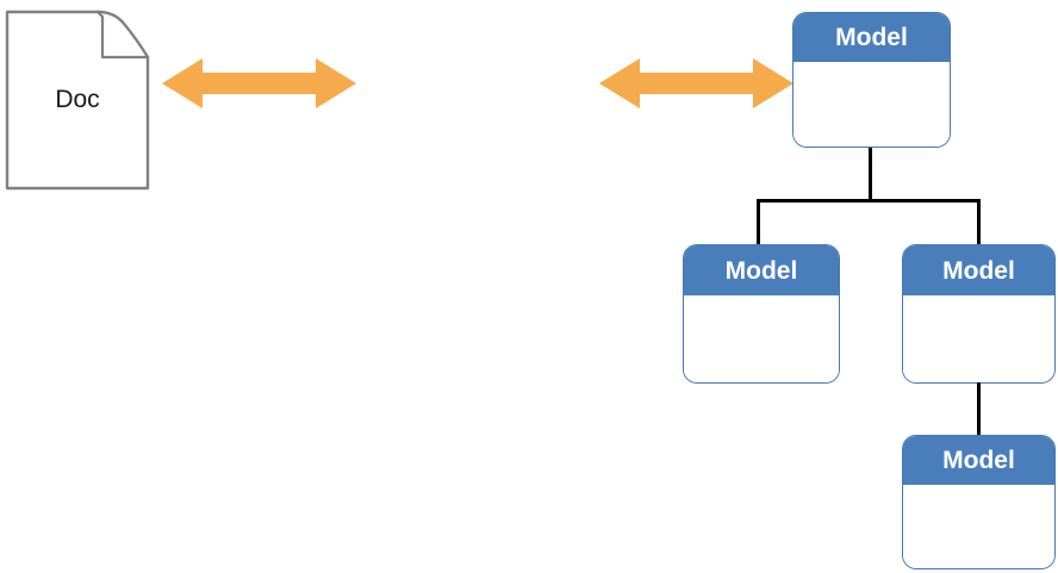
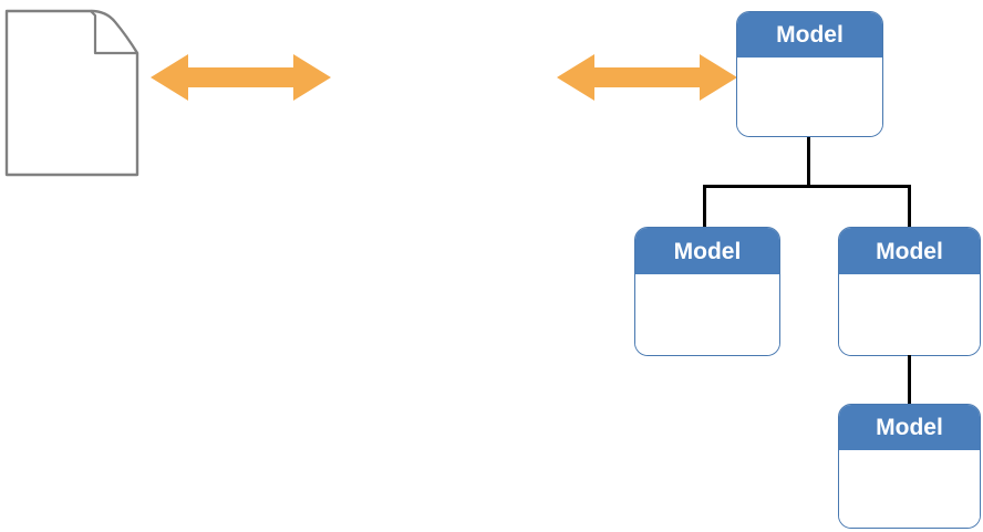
- Doc
  Model
  Model
  Model
  Model
